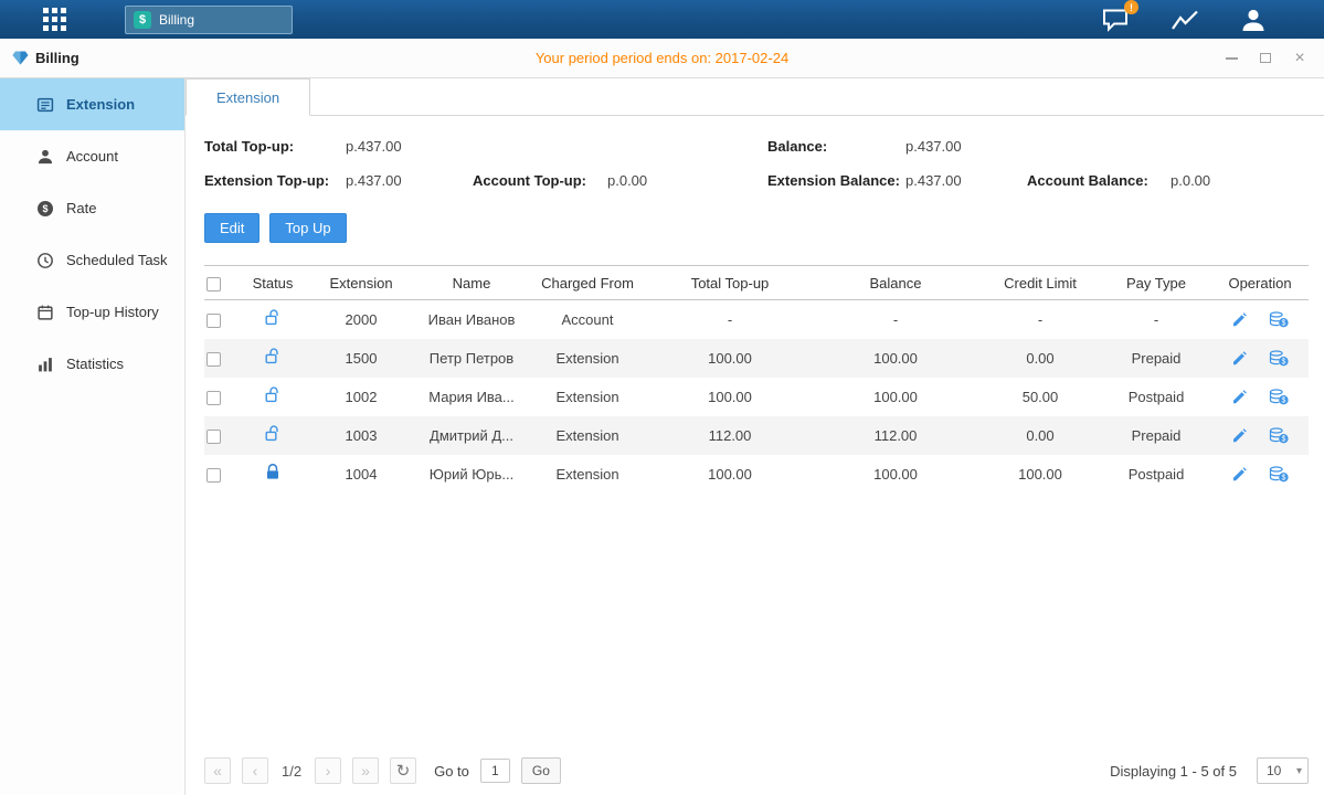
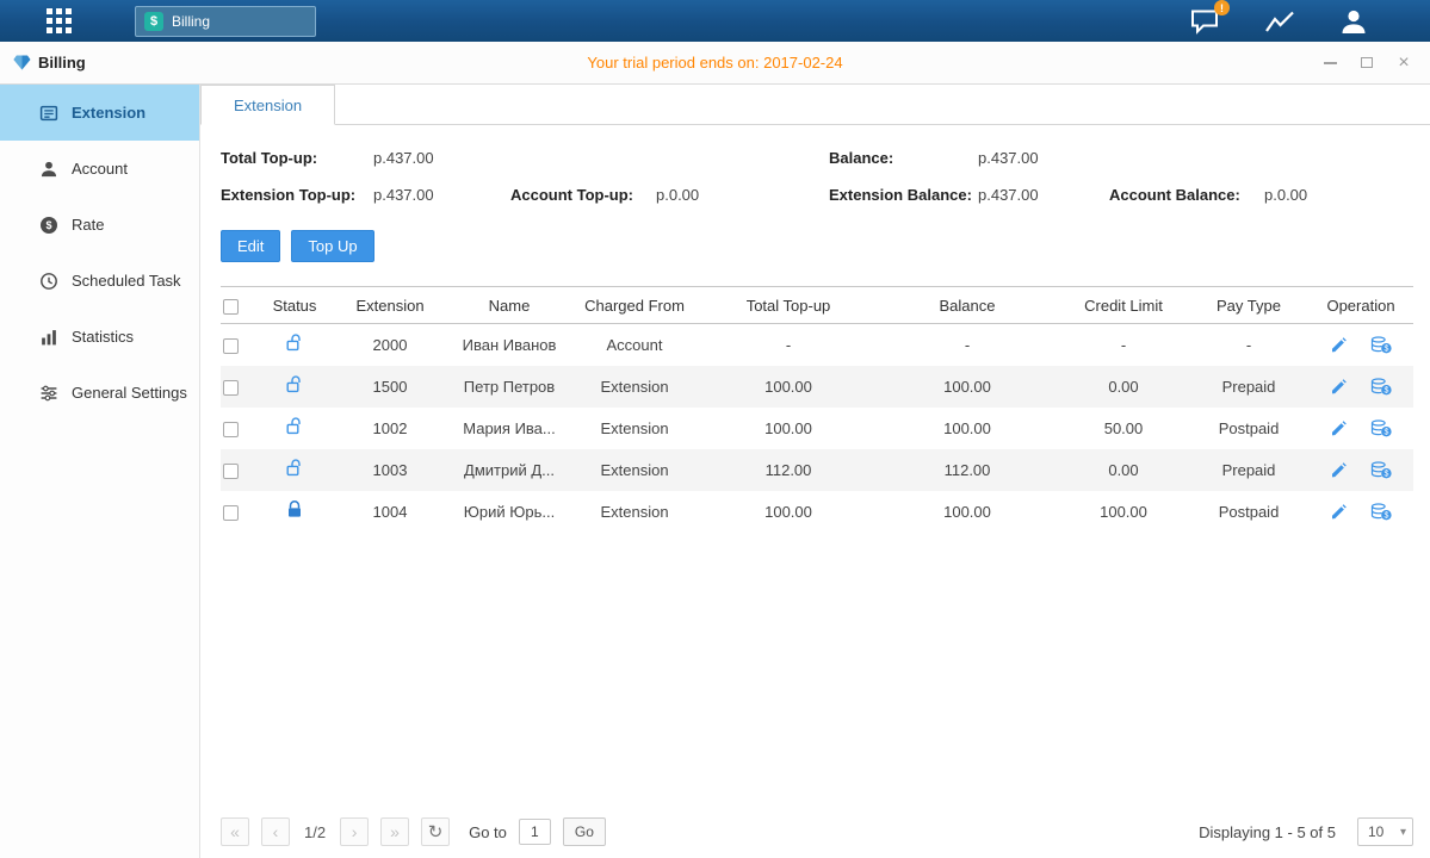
  $
  Billing
  !
  Billing
- Your period period ends on: 2017-02-24
+ Your trial period ends on: 2017-02-24
  ×
  Extension
  Account
  $
  Rate
  Scheduled Task
- Top-up History
  Statistics
+ General Settings
  Extension
  Total Top-up:
  p.437.00
  Balance:
  p.437.00
  Extension Top-up:
  p.437.00
  Account Top-up:
  p.0.00
  Extension Balance:
  p.437.00
  Account Balance:
  p.0.00
  Edit
  Top Up
  	Status	Extension	Name	Charged From	Total Top-up	Balance	Credit Limit	Pay Type	Operation
  		2000	Иван Иванов	Account	-	-	-	-
  		1500	Петр Петров	Extension	100.00	100.00	0.00	Prepaid
  		1002	Мария Ива...	Extension	100.00	100.00	50.00	Postpaid
  		1003	Дмитрий Д...	Extension	112.00	112.00	0.00	Prepaid
  		1004	Юрий Юрь...	Extension	100.00	100.00	100.00	Postpaid
  «
  ‹
  1/2
  ›
  »
  ↻
  Go to
  1
  Go
  Displaying 1 - 5 of 5
  10
  ▾
